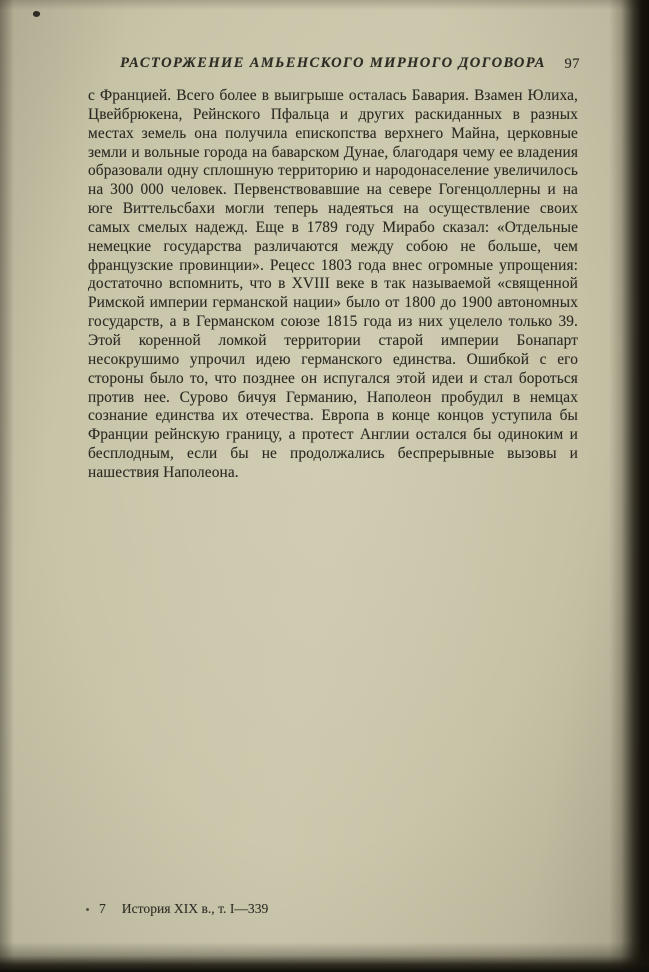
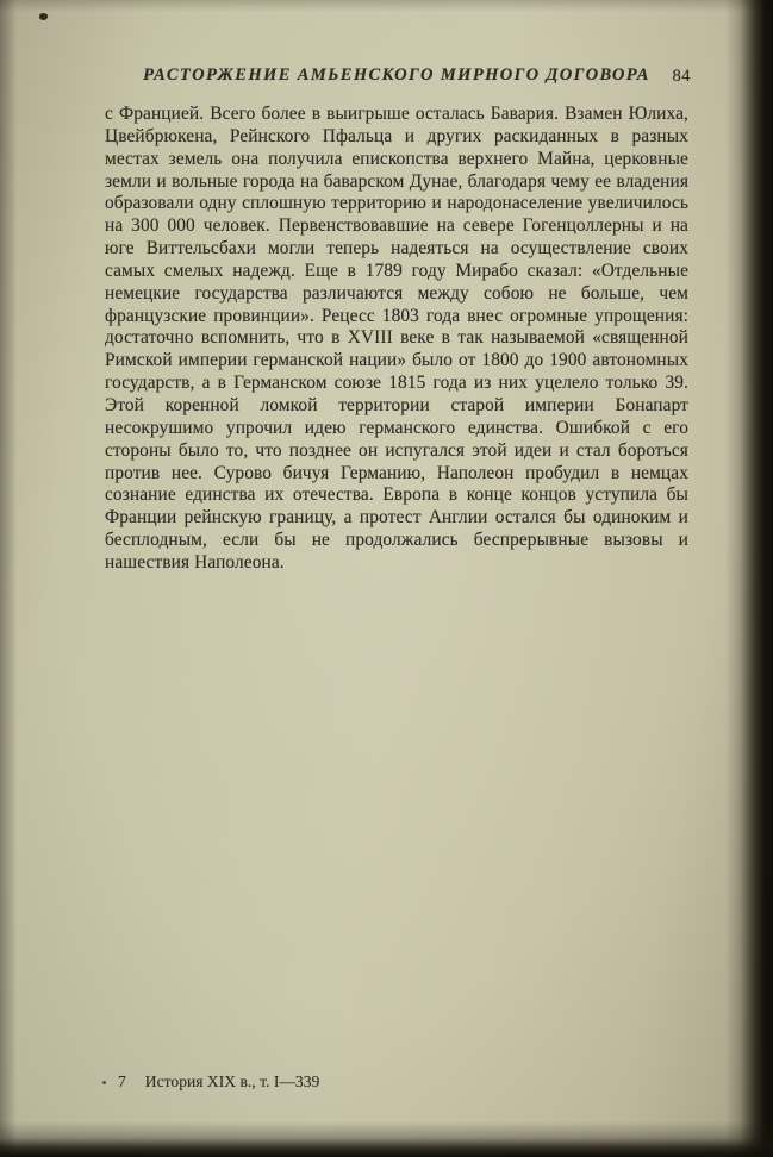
  РАСТОРЖЕНИЕ АМЬЕНСКОГО МИРНОГО ДОГОВОРА
- 97
+ 84
  с Францией. Всего более в выигрыше осталась Бавария. Взамен Юлиха, Цвейбрюкена, Рейнского Пфальца и других раскиданных в разных местах земель она получила епископства верхнего Майна, церковные земли и вольные города на баварском Дунае, благодаря чему ее владения образовали одну сплошную территорию и народонаселение увеличилось на 300 000 человек. Первенствовавшие на севере Гогенцоллерны и на юге Виттельсбахи могли теперь надеяться на осуществление своих самых смелых надежд. Еще в 1789 году Мирабо сказал: «Отдельные немецкие государства различаются между собою не больше, чем французские провинции». Рецесс 1803 года внес огромные упрощения: достаточно вспомнить, что в XVIII веке в так называемой «священной Римской империи германской нации» было от 1800 до 1900 автономных государств, а в Германском союзе 1815 года из них уцелело только 39. Этой коренной ломкой территории старой империи Бонапарт несокрушимо упрочил идею германского единства. Ошибкой с его стороны было то, что позднее он испугался этой идеи и стал бороться против нее. Сурово бичуя Германию, Наполеон пробудил в немцах сознание единства их отечества. Европа в конце концов уступила бы Франции рейнскую границу, а протест Англии остался бы одиноким и бесплодным, если бы не продолжались беспрерывные вызовы и нашествия Наполеона.
  7 История XIX в., т. I—339
